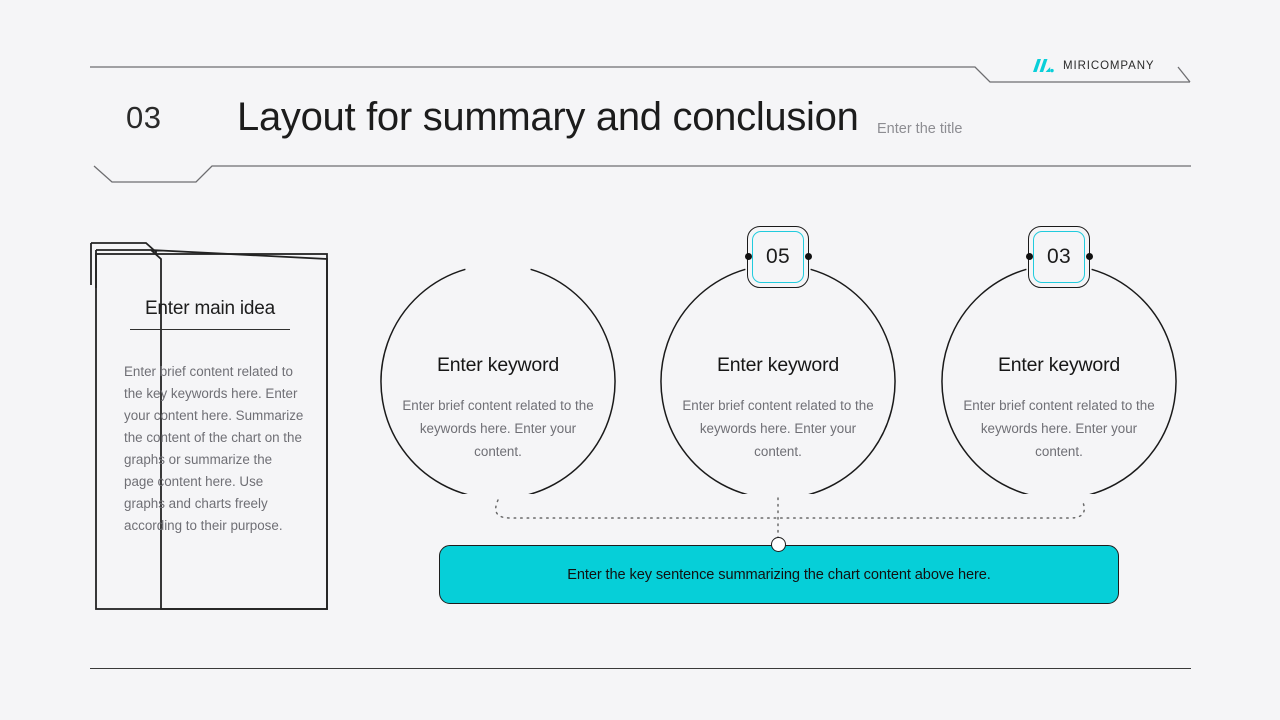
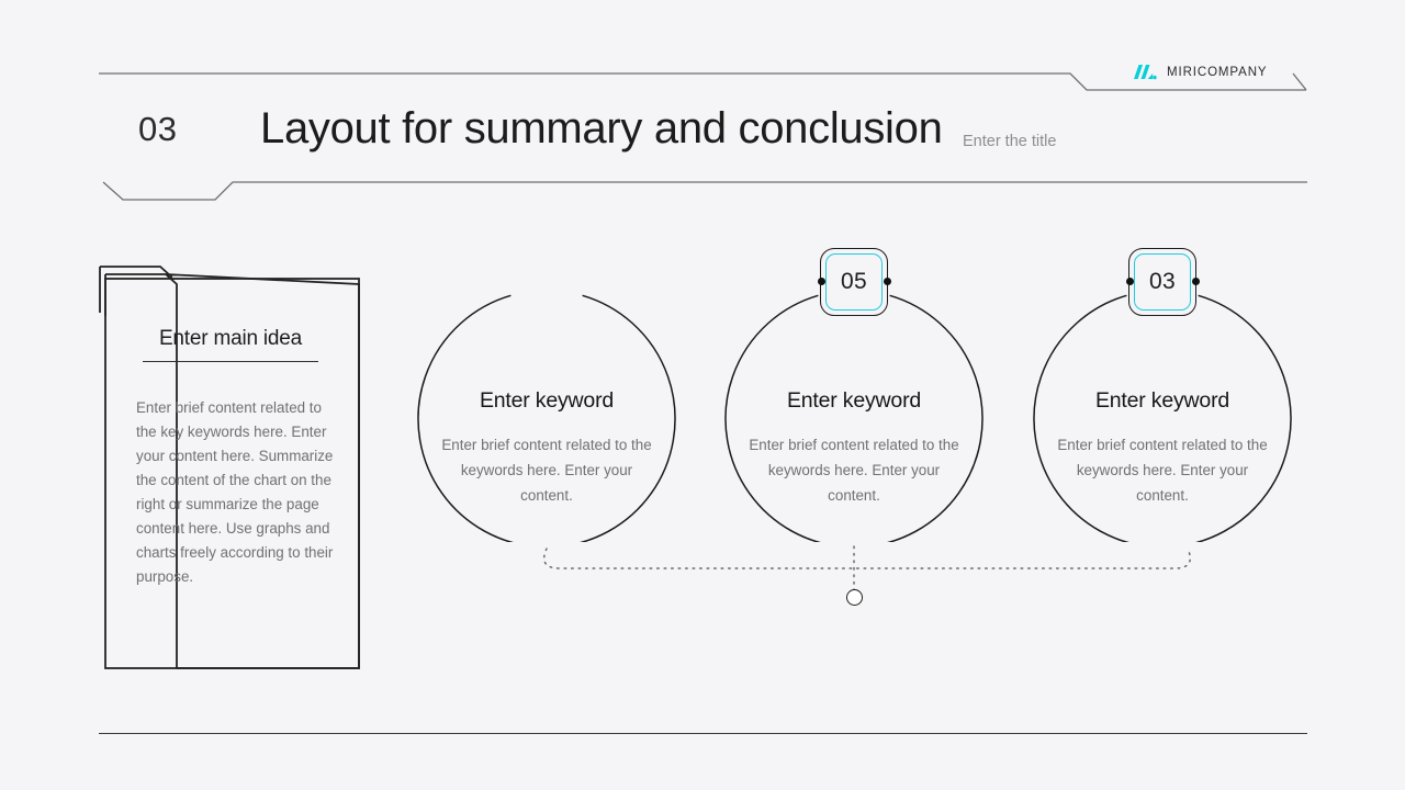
  MIRICOMPANY
  03
  Layout for summary and conclusion
  Enter the title
  Enter main idea
- Enter brief content related to the key keywords here. Enter your content here. Summarize the content of the chart on the graphs or summarize the page content here. Use graphs and charts freely according to their purpose.
+ Enter brief content related to the key keywords here. Enter your content here. Summarize the content of the chart on the right or summarize the page content here. Use graphs and charts freely according to their purpose.
  Enter keyword
  Enter brief content related to the keywords here. Enter your content.
  Enter keyword
  Enter brief content related to the keywords here. Enter your content.
  05
  Enter keyword
  Enter brief content related to the keywords here. Enter your content.
  03
- Enter the key sentence summarizing the chart content above here.
